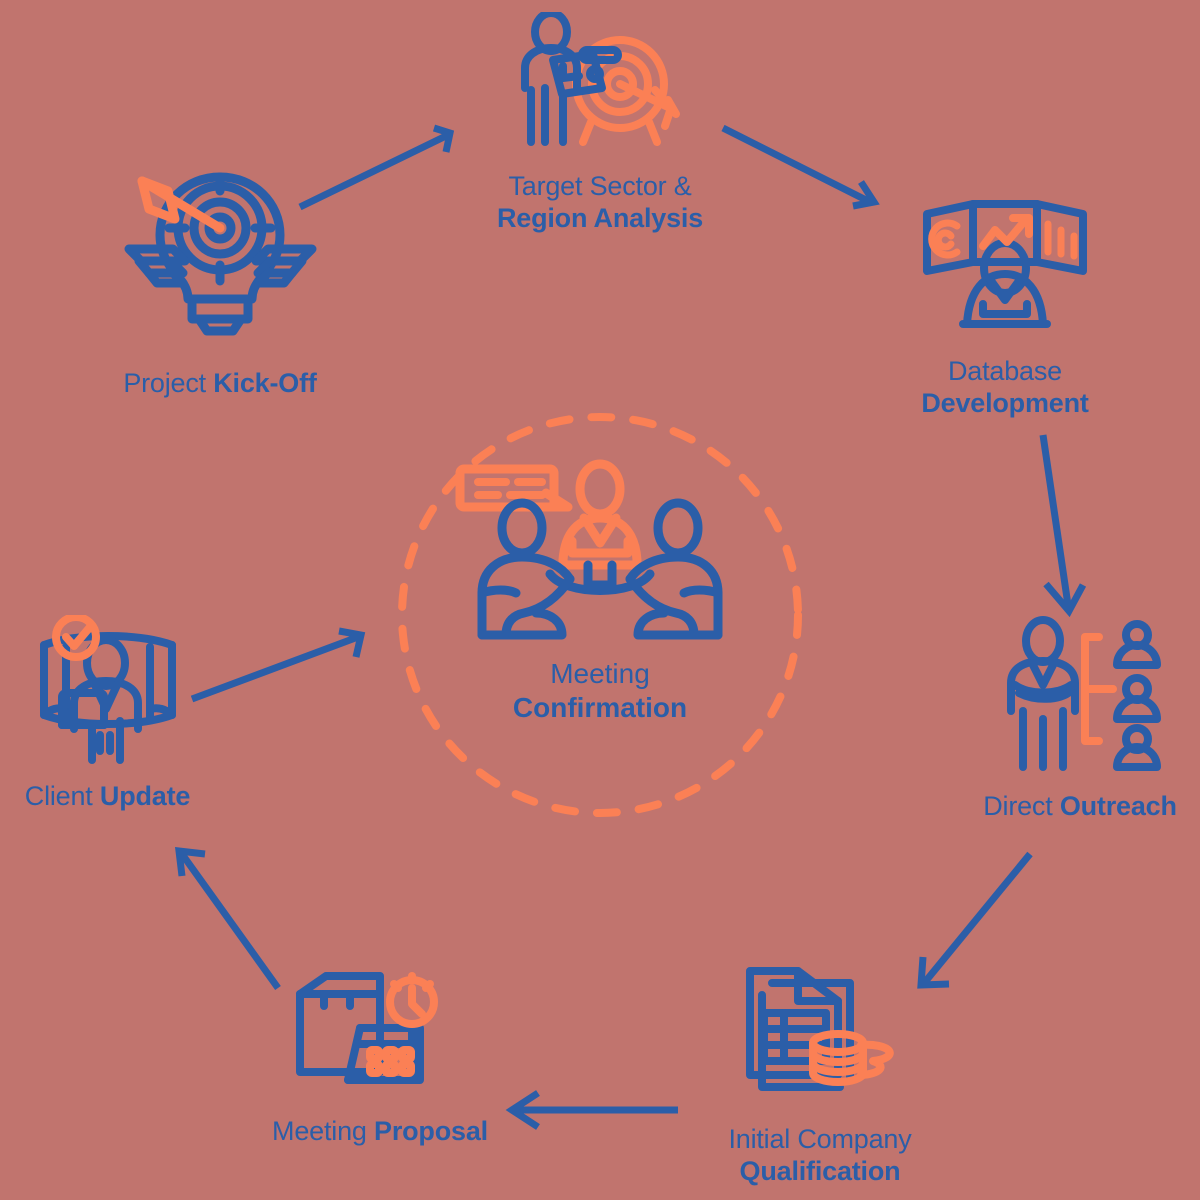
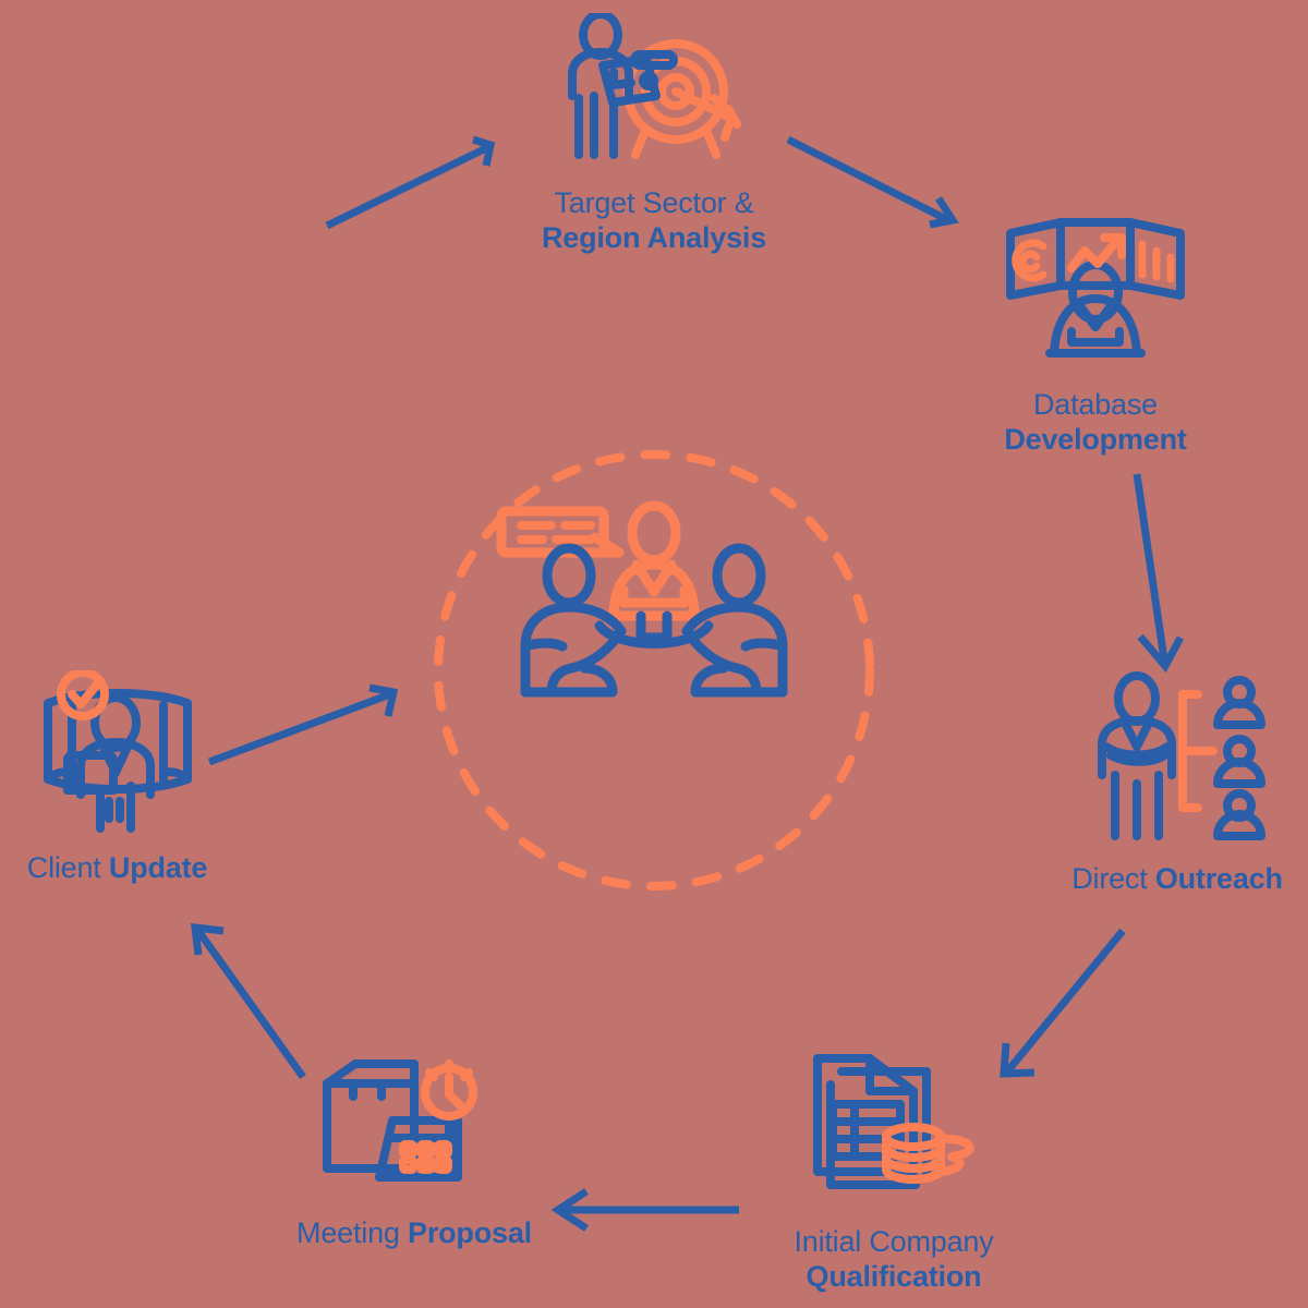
- Meeting
- Confirmation
- Project Kick-Off
  Target Sector &
  Region Analysis
  Database
  Development
  Direct Outreach
  Initial Company
  Qualification
  Meeting Proposal
  Client Update
